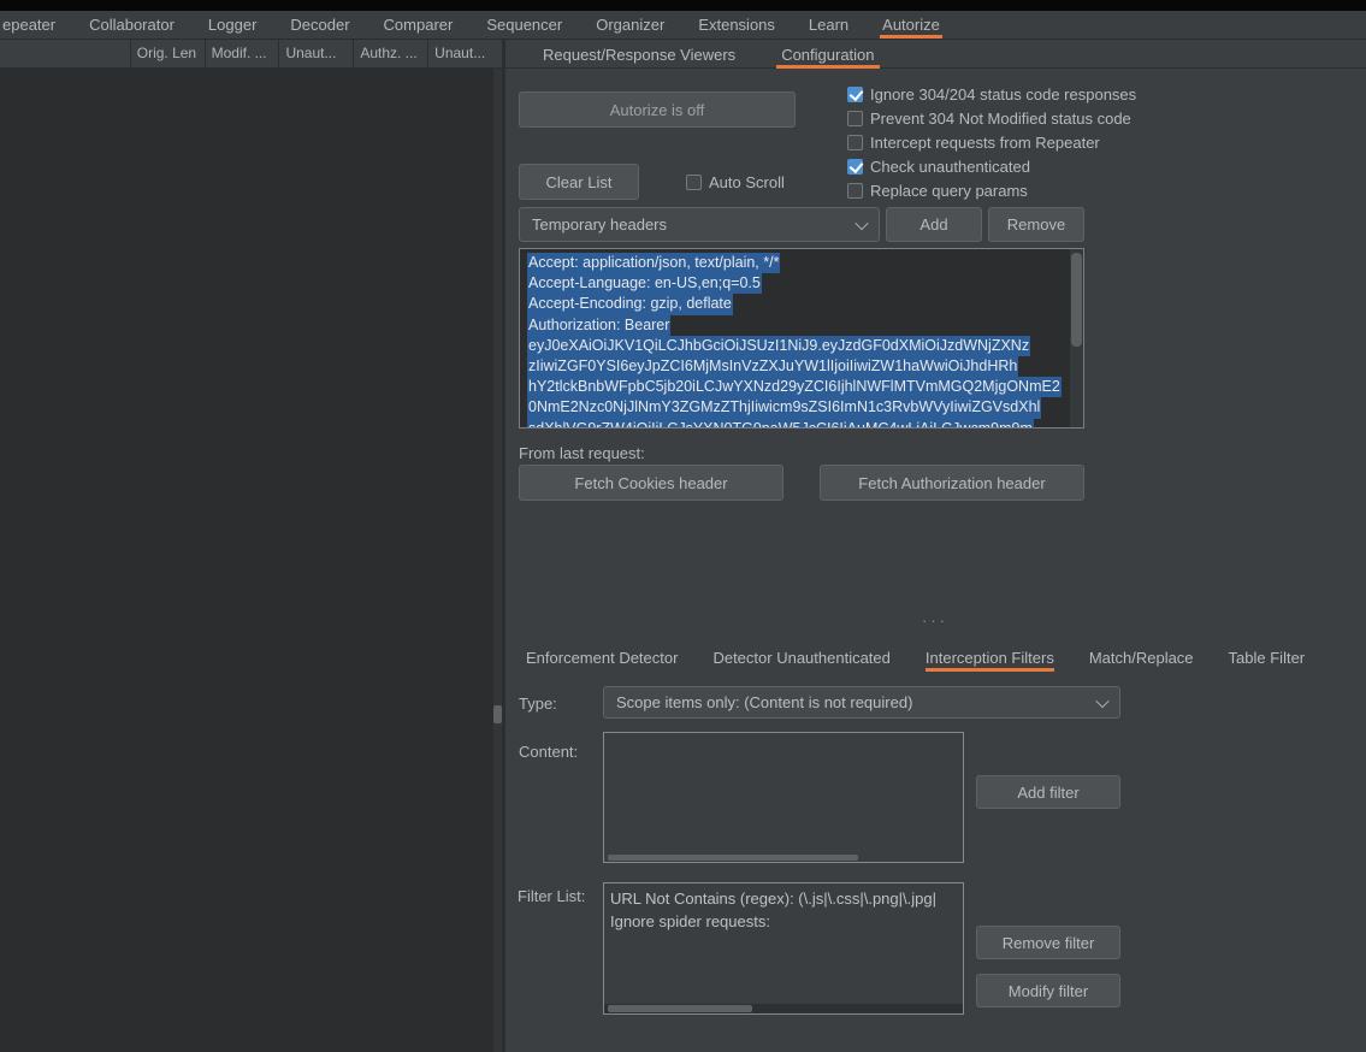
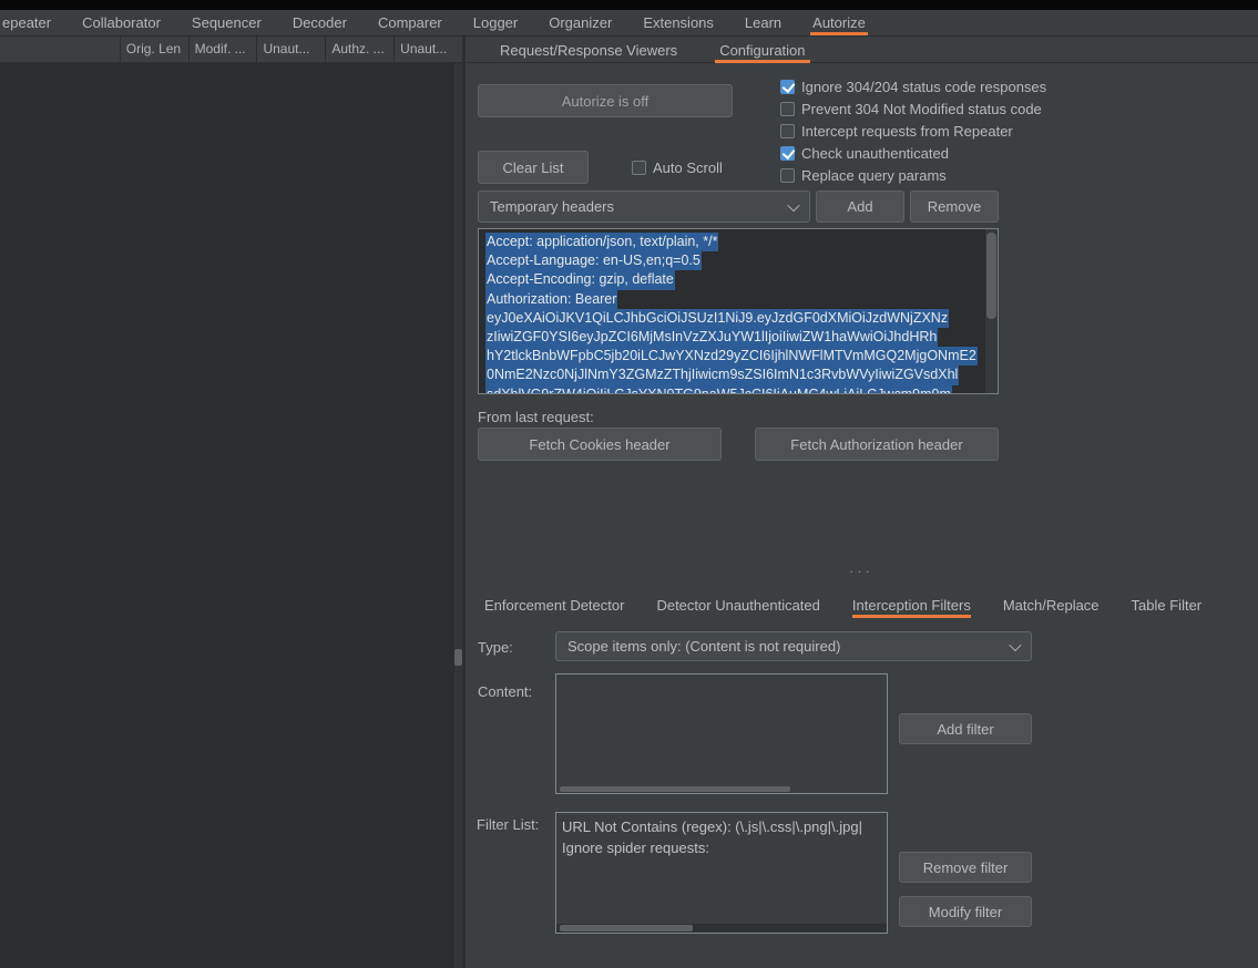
  epeater
  Collaborator
- Logger
+ Sequencer
  Decoder
  Comparer
- Sequencer
+ Logger
  Organizer
  Extensions
  Learn
  Autorize
  Orig. Len
  Modif. ...
  Unaut...
  Authz. ...
  Unaut...
  Request/Response Viewers
  Configuration
  Autorize is off
  Ignore 304/204 status code responses
  Prevent 304 Not Modified status code
  Intercept requests from Repeater
  Check unauthenticated
  Replace query params
  Clear List
  Auto Scroll
  Temporary headers
  Add
  Remove
  Accept: application/json, text/plain, */*
  Accept-Language: en-US,en;q=0.5
  Accept-Encoding: gzip, deflate
  Authorization: Bearer
  eyJ0eXAiOiJKV1QiLCJhbGciOiJSUzI1NiJ9.eyJzdGF0dXMiOiJzdWNjZXNz
  zIiwiZGF0YSI6eyJpZCI6MjMsInVzZXJuYW1lIjoiIiwiZW1haWwiOiJhdHRh
  hY2tlckBnbWFpbC5jb20iLCJwYXNzd29yZCI6IjhlNWFlMTVmMGQ2MjgONmE2
  0NmE2Nzc0NjJlNmY3ZGMzZThjIiwicm9sZSI6ImN1c3RvbWVyIiwiZGVsdXhl
  sdXhlVG9rZW4iOiIiLCJsYXN0TG9naW5JcCI6IjAuMC4wLjAiLCJwcm9m9m
  From last request:
  Fetch Cookies header
  Fetch Authorization header
  ···
  Enforcement Detector
  Detector Unauthenticated
  Interception Filters
  Match/Replace
  Table Filter
  Type:
  Scope items only: (Content is not required)
  Content:
  Add filter
  Filter List:
  URL Not Contains (regex): (\.js|\.css|\.png|\.jpg|
  Ignore spider requests:
  Remove filter
  Modify filter
